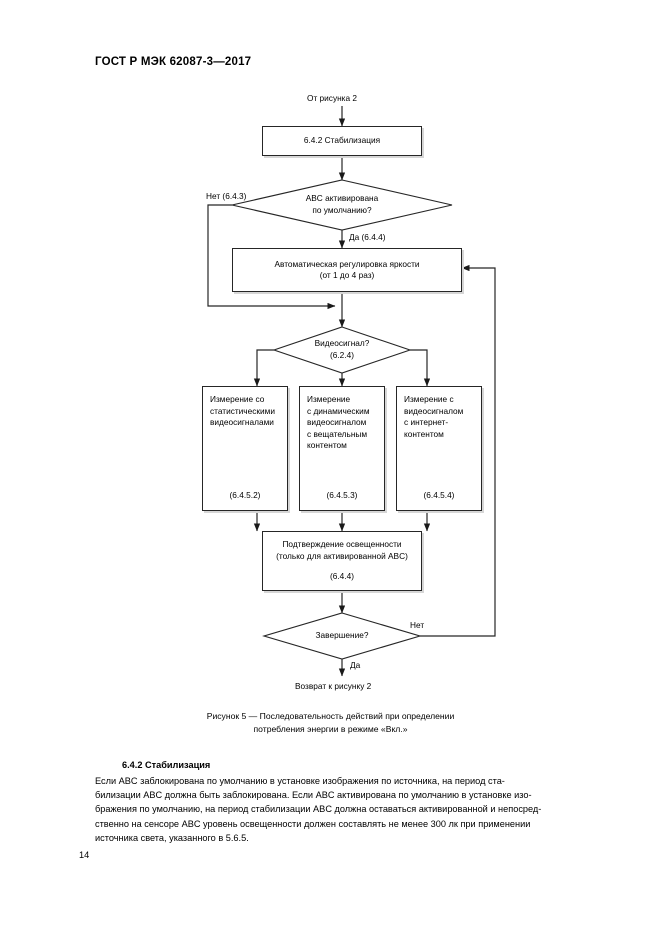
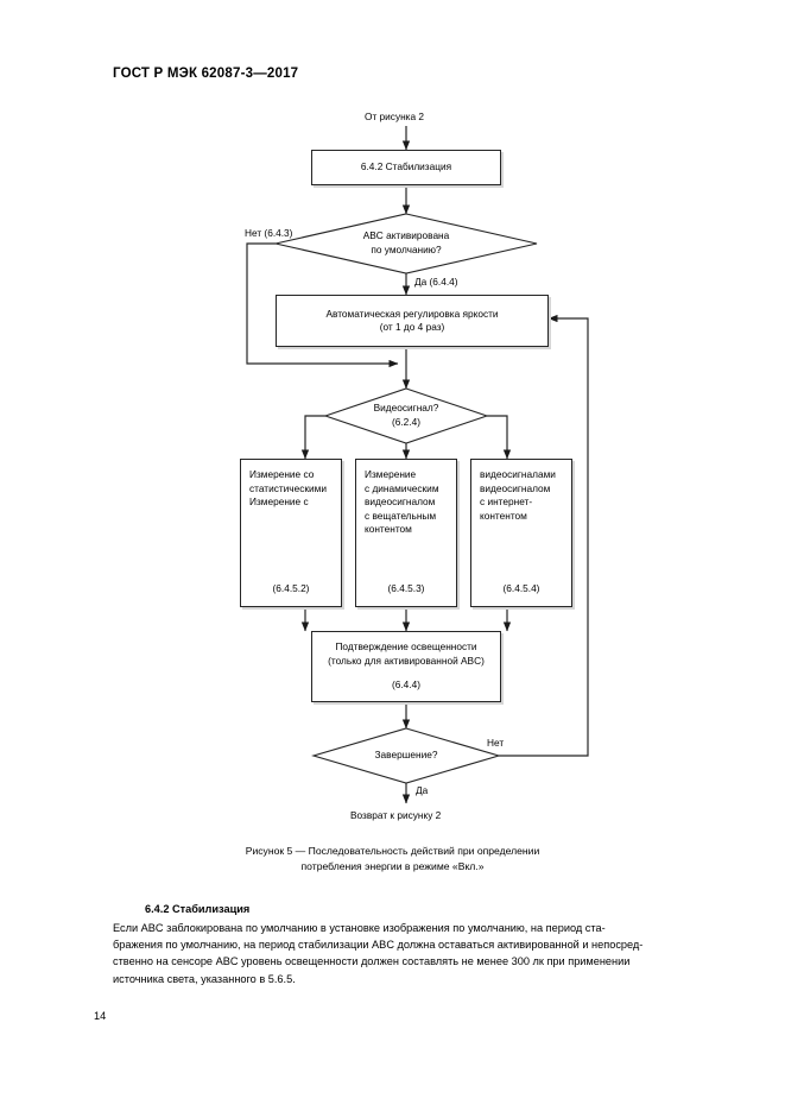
  ГОСТ Р МЭК 62087-3—2017
  От рисунка 2
  6.4.2 Стабилизация
  ABC активирована
  по умолчанию?
  Нет (6.4.3)
  Да (6.4.4)
  Автоматическая регулировка яркости
  (от 1 до 4 раз)
  Видеосигнал?
  (6.2.4)
  Измерение со
  статистическими
- видеосигналами
+ Измерение с
  (6.4.5.2)
  Измерение
  с динамическим
  видеосигналом
  с вещательным
  контентом
  (6.4.5.3)
- Измерение с
+ видеосигналами
  видеосигналом
  с интернет-
  контентом
  (6.4.5.4)
  Подтверждение освещенности
  (только для активированной ABC)
  (6.4.4)
  Завершение?
  Нет
  Да
  Возврат к рисунку 2
  Рисунок 5 — Последовательность действий при определении
  потребления энергии в режиме «Вкл.»
  6.4.2 Стабилизация
- Если ABC заблокирована по умолчанию в установке изображения по источника, на период ста-
+ Если ABC заблокирована по умолчанию в установке изображения по умолчанию, на период ста-
- билизации ABC должна быть заблокирована. Если ABC активирована по умолчанию в установке изо-
  бражения по умолчанию, на период стабилизации ABC должна оставаться активированной и непосред-
  ственно на сенсоре ABC уровень освещенности должен составлять не менее 300 лк при применении
  источника света, указанного в 5.6.5.
  14
